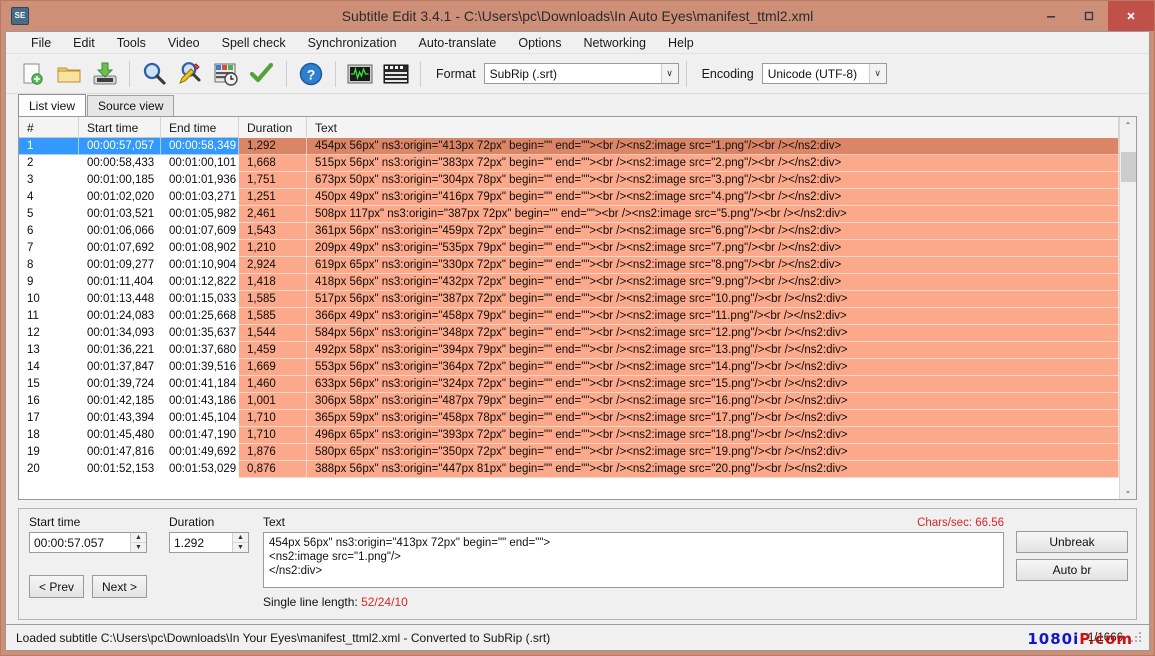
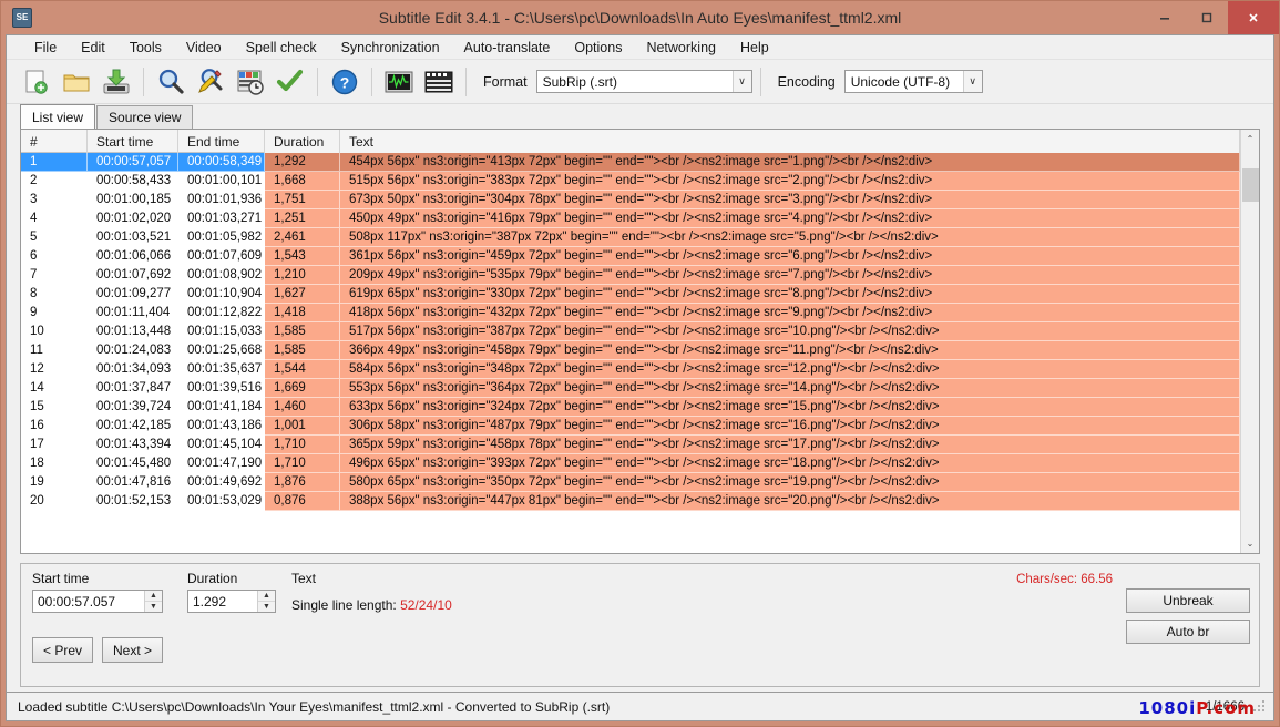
  SE
  Subtitle Edit 3.4.1 - C:\Users\pc\Downloads\In Auto Eyes\manifest_ttml2.xml
  File
  Edit
  Tools
  Video
  Spell check
  Synchronization
  Auto-translate
  Options
  Networking
  Help
  ?
  Format
  SubRip (.srt)
  ∨
  Encoding
  Unicode (UTF-8)
  ∨
  List view
  Source view
  #
  Start time
  End time
  Duration
  Text
  1
  00:00:57,057
  00:00:58,349
  1,292
  454px 56px" ns3:origin="413px 72px" begin="" end=""><br /><ns2:image src="1.png"/><br /></ns2:div>
  2
  00:00:58,433
  00:01:00,101
  1,668
  515px 56px" ns3:origin="383px 72px" begin="" end=""><br /><ns2:image src="2.png"/><br /></ns2:div>
  3
  00:01:00,185
  00:01:01,936
  1,751
  673px 50px" ns3:origin="304px 78px" begin="" end=""><br /><ns2:image src="3.png"/><br /></ns2:div>
  4
  00:01:02,020
  00:01:03,271
  1,251
  450px 49px" ns3:origin="416px 79px" begin="" end=""><br /><ns2:image src="4.png"/><br /></ns2:div>
  5
  00:01:03,521
  00:01:05,982
  2,461
  508px 117px" ns3:origin="387px 72px" begin="" end=""><br /><ns2:image src="5.png"/><br /></ns2:div>
  6
  00:01:06,066
  00:01:07,609
  1,543
  361px 56px" ns3:origin="459px 72px" begin="" end=""><br /><ns2:image src="6.png"/><br /></ns2:div>
  7
  00:01:07,692
  00:01:08,902
  1,210
  209px 49px" ns3:origin="535px 79px" begin="" end=""><br /><ns2:image src="7.png"/><br /></ns2:div>
  8
  00:01:09,277
  00:01:10,904
- 2,924
+ 1,627
  619px 65px" ns3:origin="330px 72px" begin="" end=""><br /><ns2:image src="8.png"/><br /></ns2:div>
  9
  00:01:11,404
  00:01:12,822
  1,418
  418px 56px" ns3:origin="432px 72px" begin="" end=""><br /><ns2:image src="9.png"/><br /></ns2:div>
  10
  00:01:13,448
  00:01:15,033
  1,585
  517px 56px" ns3:origin="387px 72px" begin="" end=""><br /><ns2:image src="10.png"/><br /></ns2:div>
  11
  00:01:24,083
  00:01:25,668
  1,585
  366px 49px" ns3:origin="458px 79px" begin="" end=""><br /><ns2:image src="11.png"/><br /></ns2:div>
  12
  00:01:34,093
  00:01:35,637
  1,544
  584px 56px" ns3:origin="348px 72px" begin="" end=""><br /><ns2:image src="12.png"/><br /></ns2:div>
- 13
- 00:01:36,221
- 00:01:37,680
- 1,459
- 492px 58px" ns3:origin="394px 79px" begin="" end=""><br /><ns2:image src="13.png"/><br /></ns2:div>
  14
  00:01:37,847
  00:01:39,516
  1,669
  553px 56px" ns3:origin="364px 72px" begin="" end=""><br /><ns2:image src="14.png"/><br /></ns2:div>
  15
  00:01:39,724
  00:01:41,184
  1,460
  633px 56px" ns3:origin="324px 72px" begin="" end=""><br /><ns2:image src="15.png"/><br /></ns2:div>
  16
  00:01:42,185
  00:01:43,186
  1,001
  306px 58px" ns3:origin="487px 79px" begin="" end=""><br /><ns2:image src="16.png"/><br /></ns2:div>
  17
  00:01:43,394
  00:01:45,104
  1,710
  365px 59px" ns3:origin="458px 78px" begin="" end=""><br /><ns2:image src="17.png"/><br /></ns2:div>
  18
  00:01:45,480
  00:01:47,190
  1,710
  496px 65px" ns3:origin="393px 72px" begin="" end=""><br /><ns2:image src="18.png"/><br /></ns2:div>
  19
  00:01:47,816
  00:01:49,692
  1,876
  580px 65px" ns3:origin="350px 72px" begin="" end=""><br /><ns2:image src="19.png"/><br /></ns2:div>
  20
  00:01:52,153
  00:01:53,029
  0,876
  388px 56px" ns3:origin="447px 81px" begin="" end=""><br /><ns2:image src="20.png"/><br /></ns2:div>
  ⌃
  ⌄
  Start time
  00:00:57.057
  < Prev
  Next >
  Duration
  1.292
  Text
  Chars/sec: 66.56
- 454px 56px" ns3:origin="413px 72px" begin="" end="">
- <ns2:image src="1.png"/>
- </ns2:div>
  Single line length: 52/24/10
  Unbreak
  Auto br
  Loaded subtitle C:\Users\pc\Downloads\In Your Eyes\manifest_ttml2.xml - Converted to SubRip (.srt)
  1/1666
  1080iP.com
